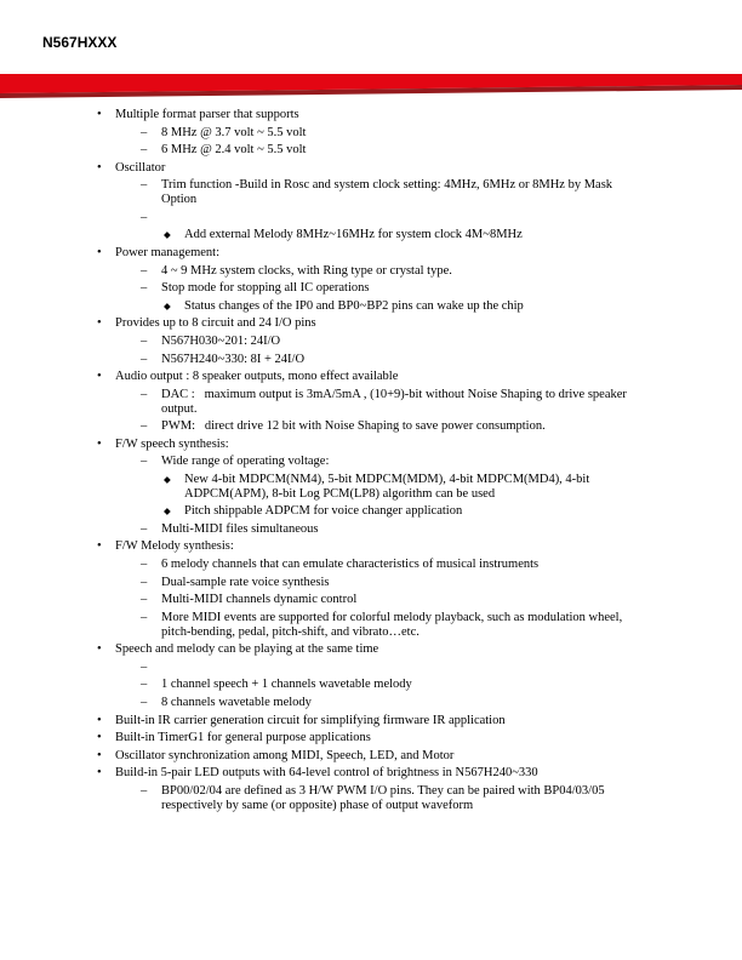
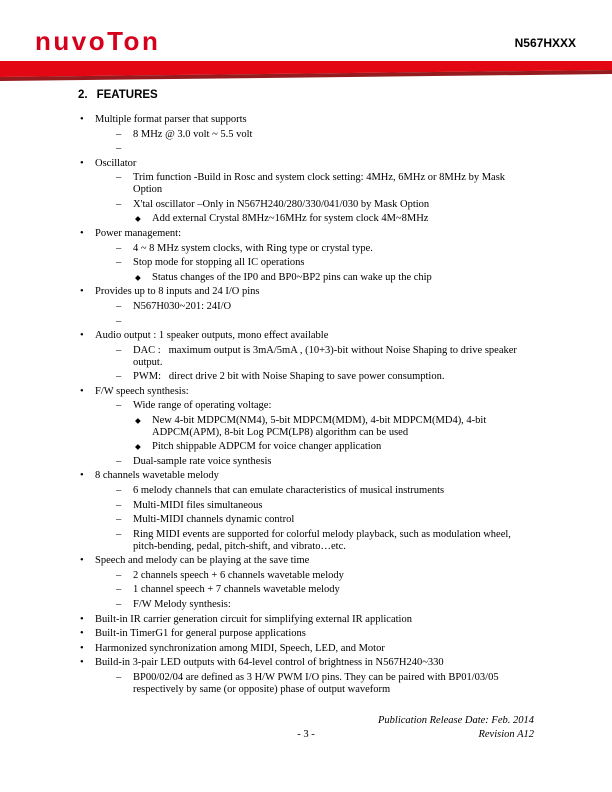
+ nuvoTon
  N567HXXX
+ 2. FEATURES
  •
  Multiple format parser that supports
  –
- 8 MHz @ 3.7 volt ~ 5.5 volt
+ 8 MHz @ 3.0 volt ~ 5.5 volt
  –
- 6 MHz @ 2.4 volt ~ 5.5 volt
  •
  Oscillator
  –
  Trim function -Build in Rosc and system clock setting: 4MHz, 6MHz or 8MHz by Mask Option
  –
+ X'tal oscillator –Only in N567H240/280/330/041/030 by Mask Option
  ◆
- Add external Melody 8MHz~16MHz for system clock 4M~8MHz
+ Add external Crystal 8MHz~16MHz for system clock 4M~8MHz
  •
  Power management:
  –
- 4 ~ 9 MHz system clocks, with Ring type or crystal type.
+ 4 ~ 8 MHz system clocks, with Ring type or crystal type.
  –
  Stop mode for stopping all IC operations
  ◆
  Status changes of the IP0 and BP0~BP2 pins can wake up the chip
  •
- Provides up to 8 circuit and 24 I/O pins
+ Provides up to 8 inputs and 24 I/O pins
  –
  N567H030~201: 24I/O
  –
- N567H240~330: 8I + 24I/O
  •
- Audio output : 8 speaker outputs, mono effect available
+ Audio output : 1 speaker outputs, mono effect available
  –
- DAC : maximum output is 3mA/5mA , (10+9)-bit without Noise Shaping to drive speaker output.
+ DAC : maximum output is 3mA/5mA , (10+3)-bit without Noise Shaping to drive speaker output.
  –
- PWM: direct drive 12 bit with Noise Shaping to save power consumption.
+ PWM: direct drive 2 bit with Noise Shaping to save power consumption.
  •
  F/W speech synthesis:
  –
  Wide range of operating voltage:
  ◆
  New 4-bit MDPCM(NM4), 5-bit MDPCM(MDM), 4-bit MDPCM(MD4), 4-bit ADPCM(APM), 8-bit Log PCM(LP8) algorithm can be used
  ◆
  Pitch shippable ADPCM for voice changer application
  –
- Multi-MIDI files simultaneous
+ Dual-sample rate voice synthesis
  •
- F/W Melody synthesis:
+ 8 channels wavetable melody
  –
  6 melody channels that can emulate characteristics of musical instruments
  –
- Dual-sample rate voice synthesis
+ Multi-MIDI files simultaneous
  –
  Multi-MIDI channels dynamic control
  –
- More MIDI events are supported for colorful melody playback, such as modulation wheel, pitch-bending, pedal, pitch-shift, and vibrato…etc.
+ Ring MIDI events are supported for colorful melody playback, such as modulation wheel, pitch-bending, pedal, pitch-shift, and vibrato…etc.
  •
- Speech and melody can be playing at the same time
+ Speech and melody can be playing at the save time
  –
+ 2 channels speech + 6 channels wavetable melody
  –
- 1 channel speech + 1 channels wavetable melody
+ 1 channel speech + 7 channels wavetable melody
  –
- 8 channels wavetable melody
+ F/W Melody synthesis:
  •
- Built-in IR carrier generation circuit for simplifying firmware IR application
+ Built-in IR carrier generation circuit for simplifying external IR application
  •
  Built-in TimerG1 for general purpose applications
  •
- Oscillator synchronization among MIDI, Speech, LED, and Motor
+ Harmonized synchronization among MIDI, Speech, LED, and Motor
  •
- Build-in 5-pair LED outputs with 64-level control of brightness in N567H240~330
+ Build-in 3-pair LED outputs with 64-level control of brightness in N567H240~330
  –
- BP00/02/04 are defined as 3 H/W PWM I/O pins. They can be paired with BP04/03/05 respectively by same (or opposite) phase of output waveform
+ BP00/02/04 are defined as 3 H/W PWM I/O pins. They can be paired with BP01/03/05 respectively by same (or opposite) phase of output waveform
+ Publication Release Date: Feb. 2014
+ - 3 -
+ Revision A12
